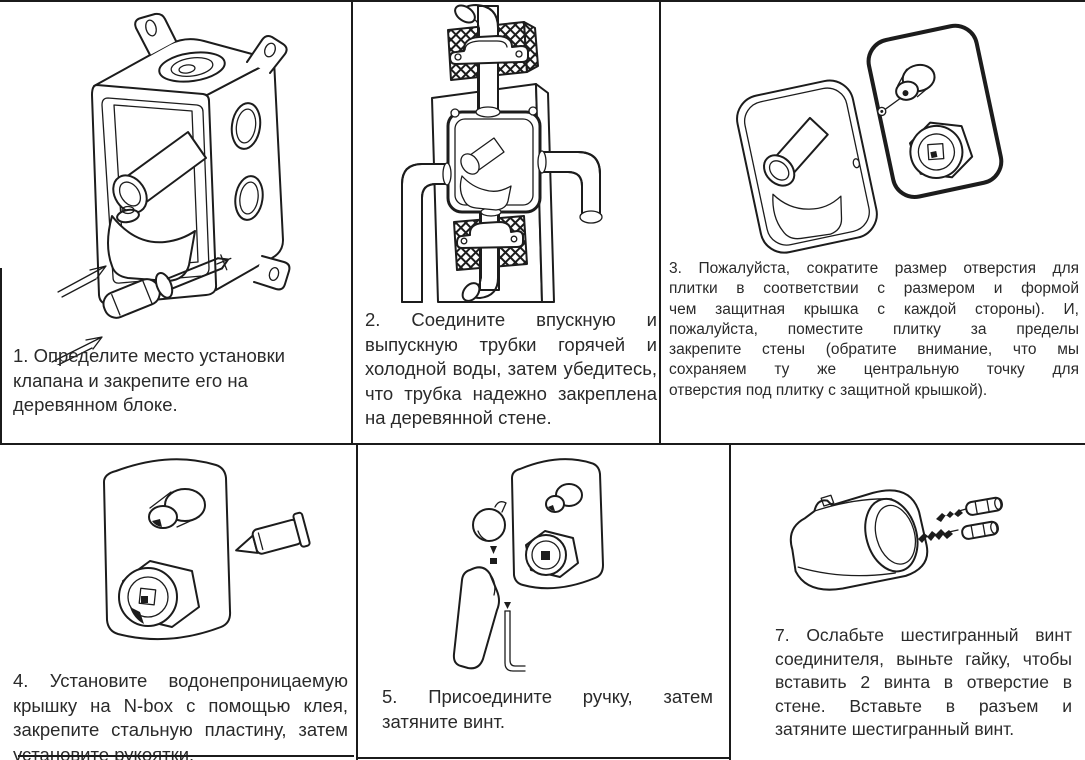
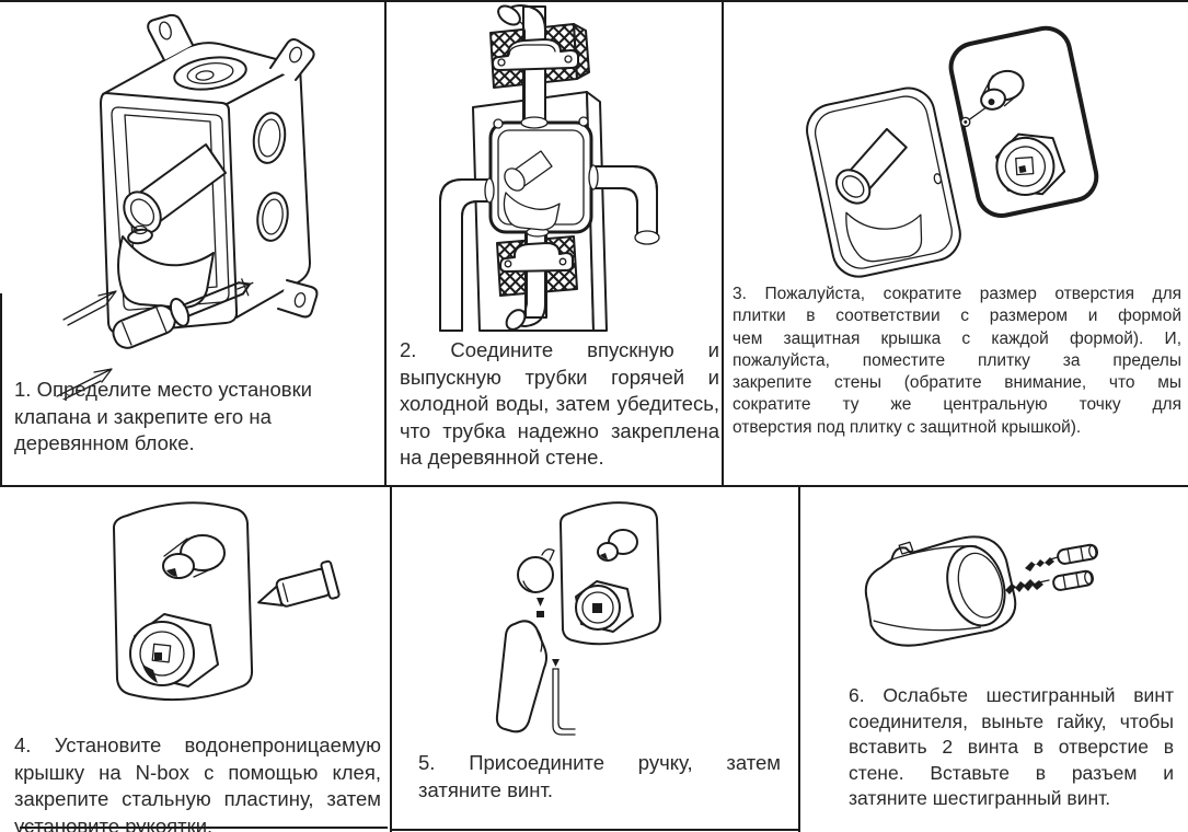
  1. Определите место установки
  клапана и закрепите его на
  деревянном блоке.
  2. Соедините впускную и
  выпускную трубки горячей и
  холодной воды, затем убедитесь,
  что трубка надежно закреплена
  на деревянной стене.
  3. Пожалуйста, сократите размер отверстия для
  плитки в соответствии с размером и формой
- чем защитная крышка с каждой стороны). И,
+ чем защитная крышка с каждой формой). И,
  пожалуйста, поместите плитку за пределы
  закрепите стены (обратите внимание, что мы
- сохраняем ту же центральную точку для
+ сократите ту же центральную точку для
  отверстия под плитку с защитной крышкой).
  4. Установите водонепроницаемую
  крышку на N-box с помощью клея,
  закрепите стальную пластину, затем
  установите рукоятки.
  5. Присоедините ручку, затем
  затяните винт.
- 7. Ослабьте шестигранный винт
+ 6. Ослабьте шестигранный винт
  соединителя, выньте гайку, чтобы
  вставить 2 винта в отверстие в
  стене. Вставьте в разъем и
  затяните шестигранный винт.
